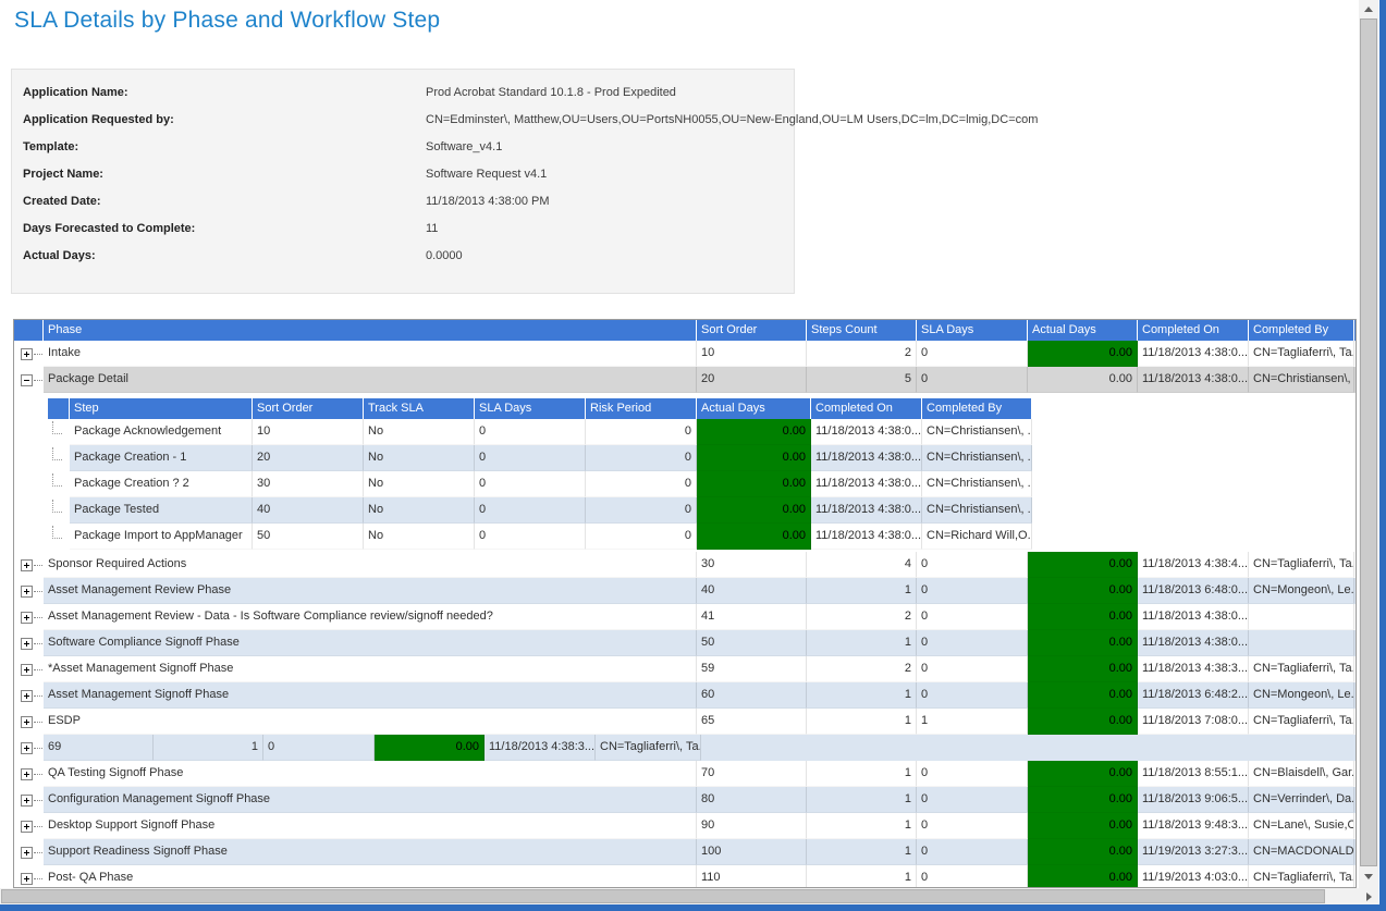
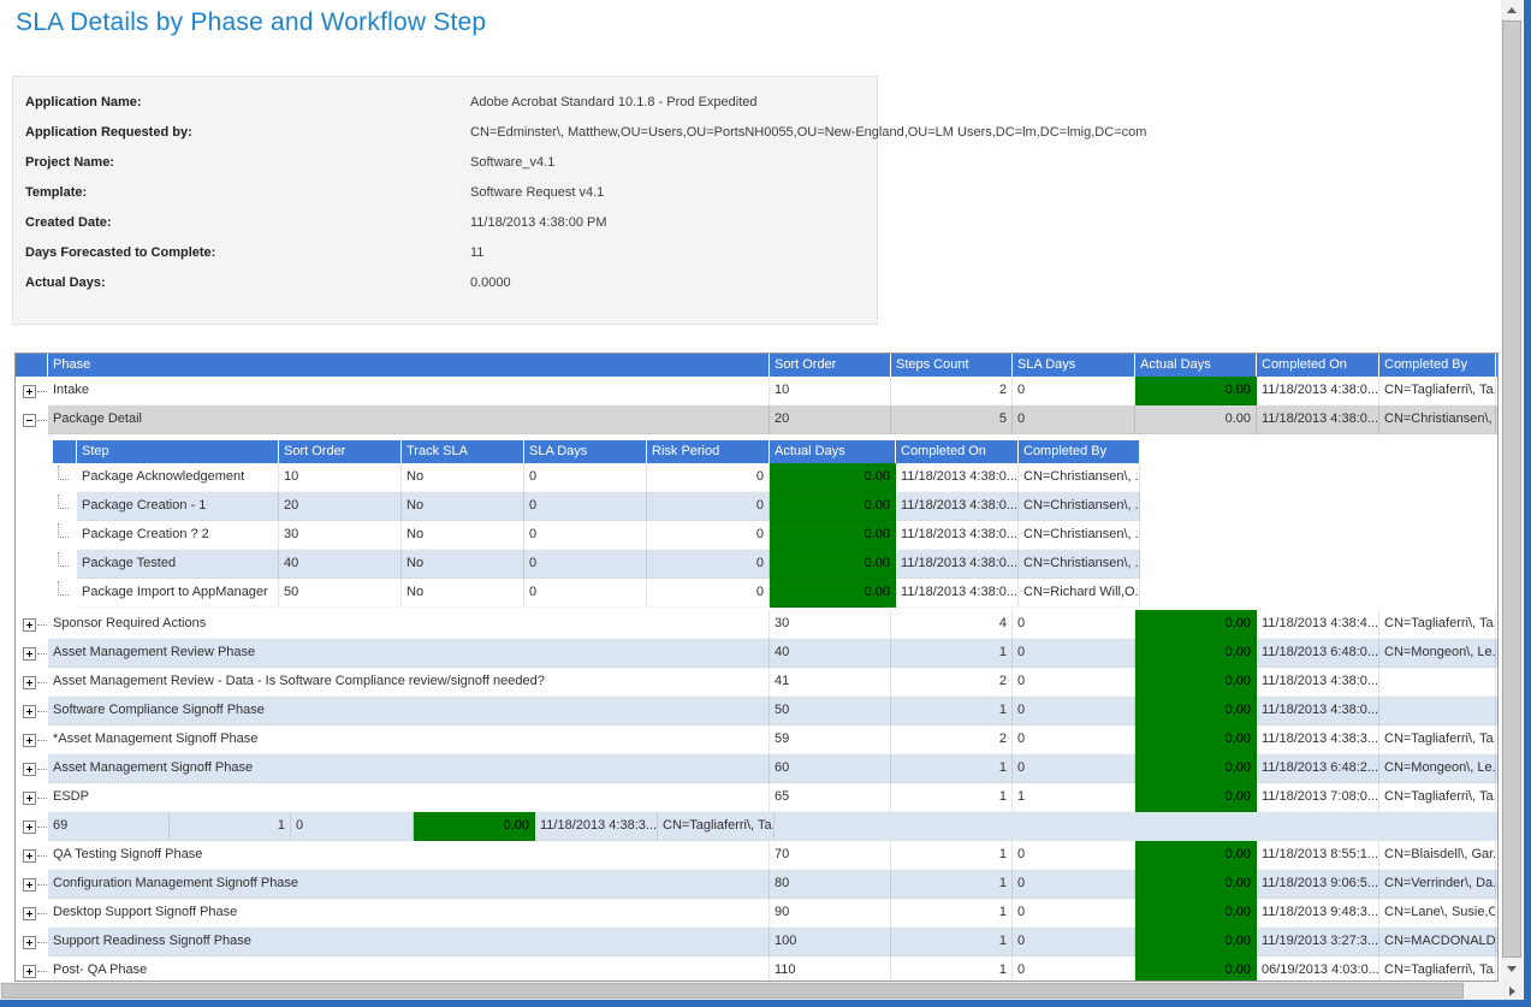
  SLA Details by Phase and Workflow Step
  Application Name:
- Prod Acrobat Standard 10.1.8 - Prod Expedited
+ Adobe Acrobat Standard 10.1.8 - Prod Expedited
  Application Requested by:
  CN=Edminster\, Matthew,OU=Users,OU=PortsNH0055,OU=New-England,OU=LM Users,DC=lm,DC=lmig,DC=com
- Template:
+ Project Name:
  Software_v4.1
- Project Name:
+ Template:
  Software Request v4.1
  Created Date:
  11/18/2013 4:38:00 PM
  Days Forecasted to Complete:
  11
  Actual Days:
  0.0000
  Phase
  Sort Order
  Steps Count
  SLA Days
  Actual Days
  Completed On
  Completed By
  Intake
  10
  2
  0
  0.00
  11/18/2013 4:38:0...
  CN=Tagliaferri\, Ta.
  Package Detail
  20
  5
  0
  0.00
  11/18/2013 4:38:0...
  CN=Christiansen\,
  Step
  Sort Order
  Track SLA
  SLA Days
  Risk Period
  Actual Days
  Completed On
  Completed By
  Package Acknowledgement
  10
  No
  0
  0
  0.00
  11/18/2013 4:38:0...
  CN=Christiansen\, .
  Package Creation - 1
  20
  No
  0
  0
  0.00
  11/18/2013 4:38:0...
  CN=Christiansen\, .
  Package Creation ? 2
  30
  No
  0
  0
  0.00
  11/18/2013 4:38:0...
  CN=Christiansen\, .
  Package Tested
  40
  No
  0
  0
  0.00
  11/18/2013 4:38:0...
  CN=Christiansen\, .
  Package Import to AppManager
  50
  No
  0
  0
  0.00
  11/18/2013 4:38:0...
  CN=Richard Will,O.
  Sponsor Required Actions
  30
  4
  0
  0.00
  11/18/2013 4:38:4...
  CN=Tagliaferri\, Ta.
  Asset Management Review Phase
  40
  1
  0
  0.00
  11/18/2013 6:48:0...
  CN=Mongeon\, Le.
  Asset Management Review - Data - Is Software Compliance review/signoff needed?
  41
  2
  0
  0.00
  11/18/2013 4:38:0...
  Software Compliance Signoff Phase
  50
  1
  0
  0.00
  11/18/2013 4:38:0...
  *Asset Management Signoff Phase
  59
  2
  0
  0.00
  11/18/2013 4:38:3...
  CN=Tagliaferri\, Ta.
  Asset Management Signoff Phase
  60
  1
  0
  0.00
  11/18/2013 6:48:2...
  CN=Mongeon\, Le.
  ESDP
  65
  1
  1
  0.00
  11/18/2013 7:08:0...
  CN=Tagliaferri\, Ta.
  69
  1
  0
  0.00
  11/18/2013 4:38:3...
  CN=Tagliaferri\, Ta.
  QA Testing Signoff Phase
  70
  1
  0
  0.00
  11/18/2013 8:55:1...
  CN=Blaisdell\, Gar.
  Configuration Management Signoff Phase
  80
  1
  0
  0.00
  11/18/2013 9:06:5...
  CN=Verrinder\, Da.
  Desktop Support Signoff Phase
  90
  1
  0
  0.00
  11/18/2013 9:48:3...
  CN=Lane\, Susie,O
  Support Readiness Signoff Phase
  100
  1
  0
  0.00
  11/19/2013 3:27:3...
  CN=MACDONALD
  Post- QA Phase
  110
  1
  0
  0.00
- 11/19/2013 4:03:0...
+ 06/19/2013 4:03:0...
  CN=Tagliaferri\, Ta.
